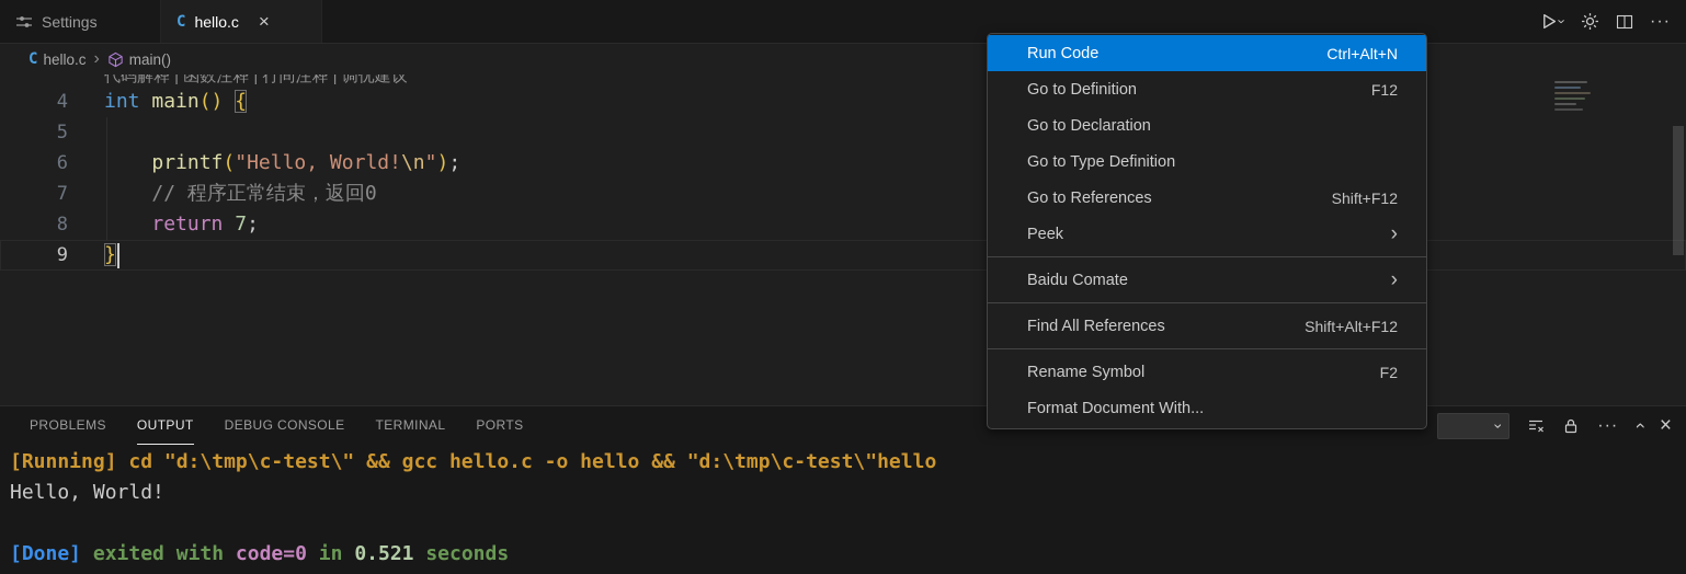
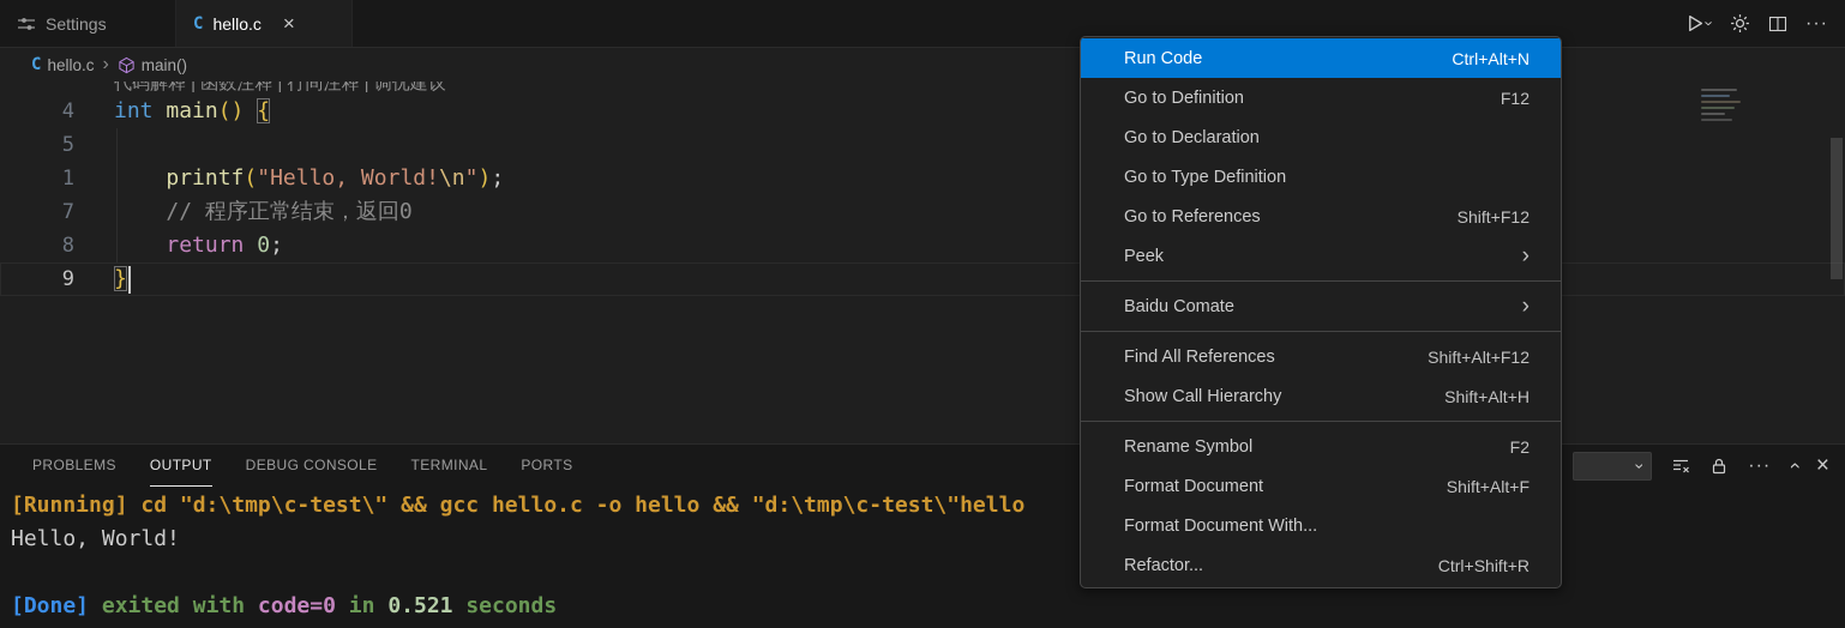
  Settings
  C
  hello.c
  ×
  ···
  C
  hello.c
  ›
  main()
  代码解释 | 函数注释 | 行间注释 | 调优建议
  4
  int main() {
  5
- 6
+ 1
  printf("Hello, World!\n");
  7
  // 程序正常结束，返回0
  8
- return 7;
+ return 0;
  9
  }
  PROBLEMS
  OUTPUT
  DEBUG CONSOLE
  TERMINAL
  PORTS
  ···
  ×
  [Running] cd "d:\tmp\c-test\" && gcc hello.c -o hello && "d:\tmp\c-test\"hello
  Hello, World!
  [Done] exited with code=0 in 0.521 seconds
  Run Code
  Ctrl+Alt+N
  Go to Definition
  F12
  Go to Declaration
  Go to Type Definition
  Go to References
  Shift+F12
  Peek
  ›
  Baidu Comate
  ›
  Find All References
  Shift+Alt+F12
+ Show Call Hierarchy
+ Shift+Alt+H
  Rename Symbol
  F2
+ Format Document
+ Shift+Alt+F
  Format Document With...
+ Refactor...
+ Ctrl+Shift+R
